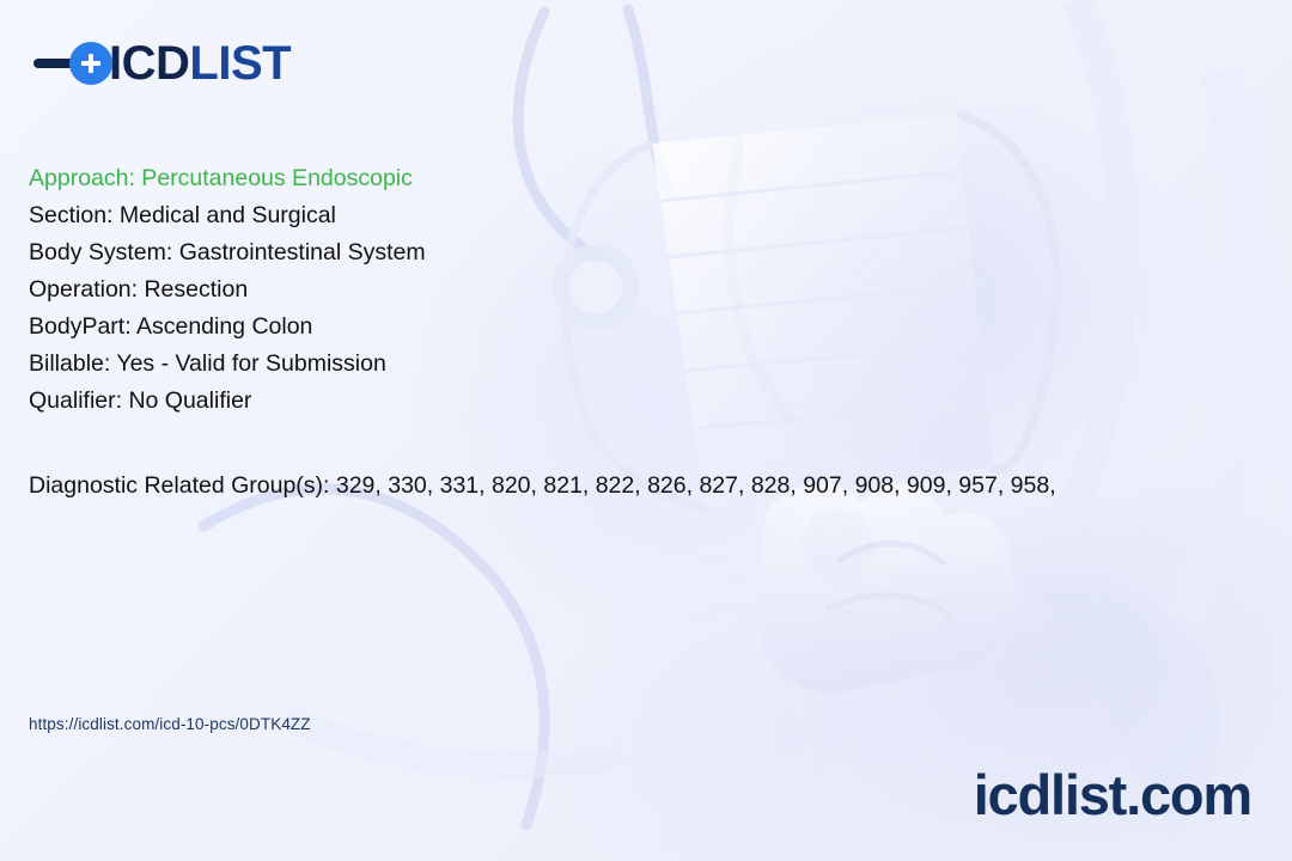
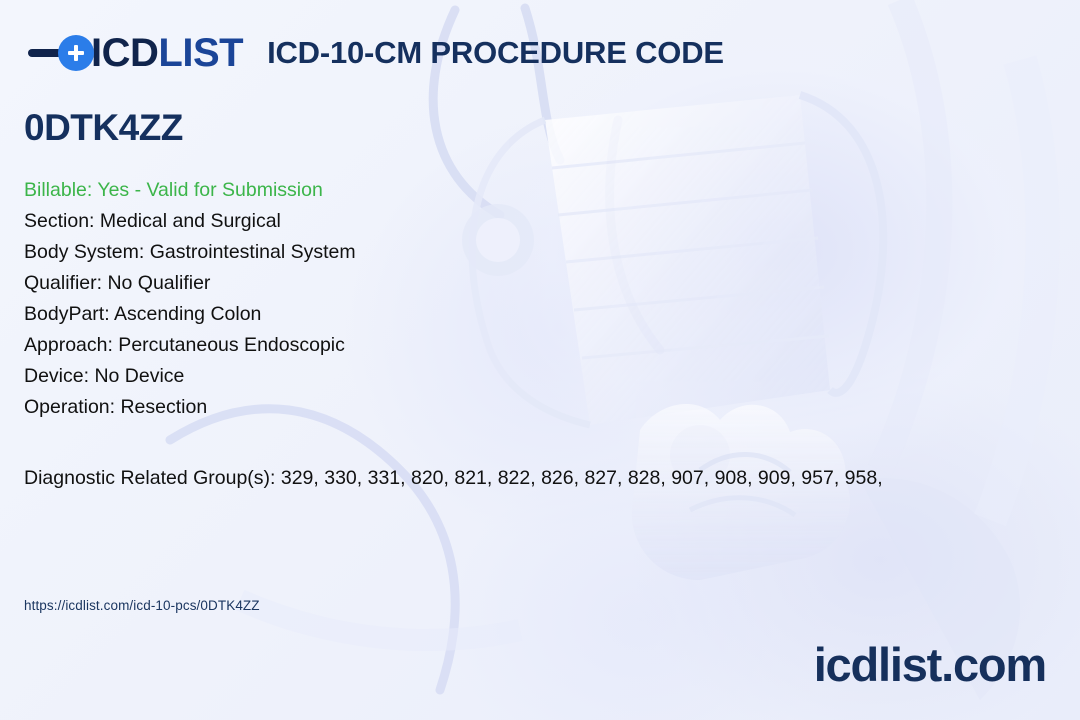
  ICD
  LIST
+ ICD-10-CM PROCEDURE CODE
+ 0DTK4ZZ
- Approach: Percutaneous Endoscopic
+ Billable: Yes - Valid for Submission
  Section: Medical and Surgical
  Body System: Gastrointestinal System
- Operation: Resection
+ Qualifier: No Qualifier
  BodyPart: Ascending Colon
- Billable: Yes - Valid for Submission
+ Approach: Percutaneous Endoscopic
+ Device: No Device
- Qualifier: No Qualifier
+ Operation: Resection
  Diagnostic Related Group(s): 329, 330, 331, 820, 821, 822, 826, 827, 828, 907, 908, 909, 957, 958,
  https://icdlist.com/icd-10-pcs/0DTK4ZZ
  icdlist.com
